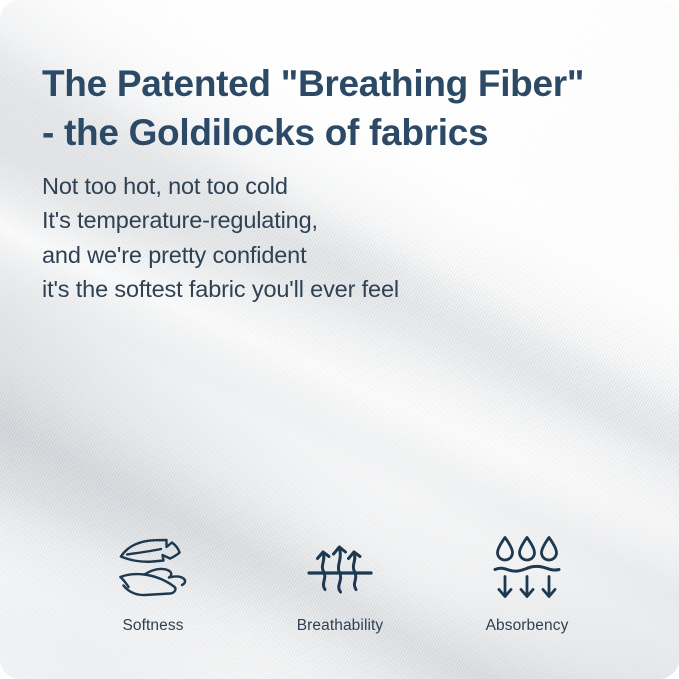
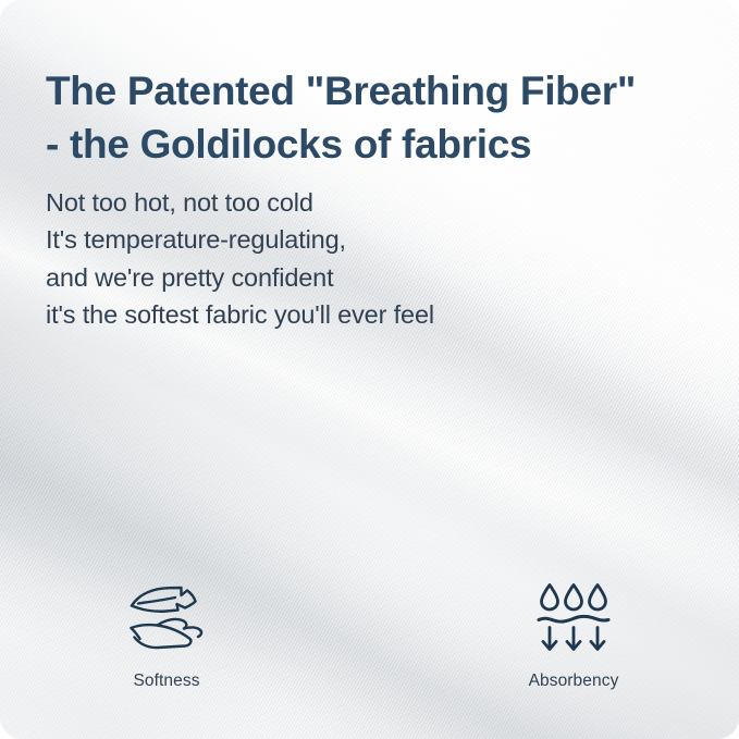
  The Patented "Breathing Fiber"
  - the Goldilocks of fabrics
  Not too hot, not too cold
  It's temperature-regulating,
  and we're pretty confident
  it's the softest fabric you'll ever feel
  Softness
- Breathability
  Absorbency
